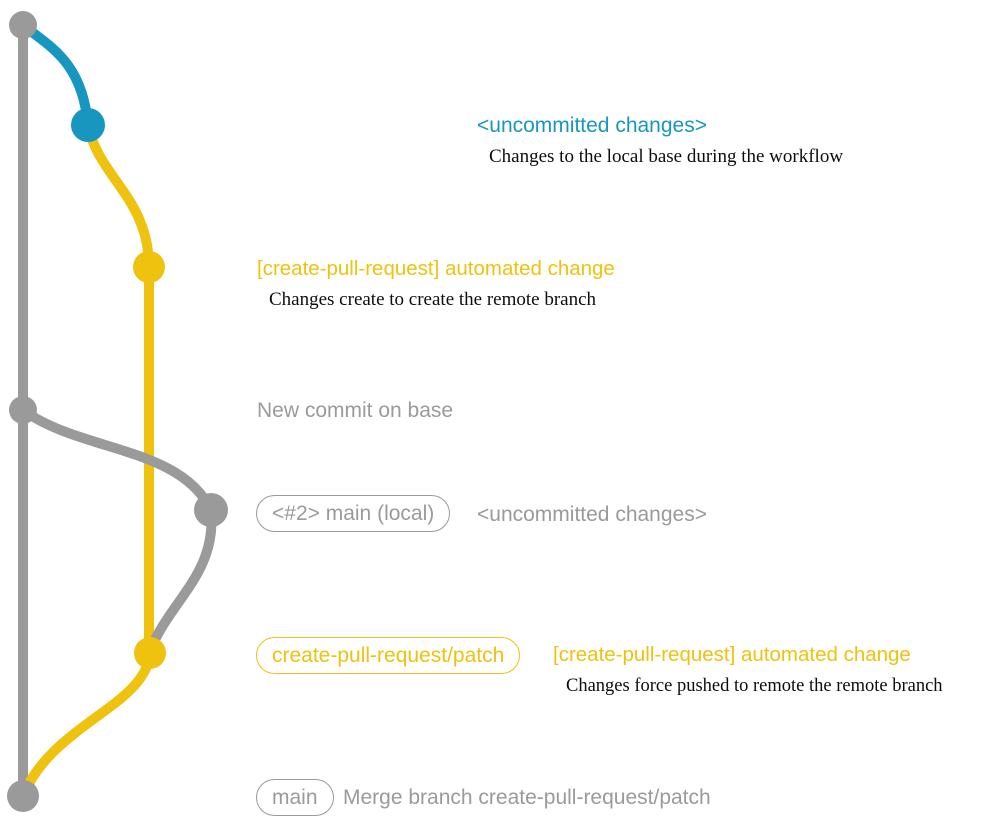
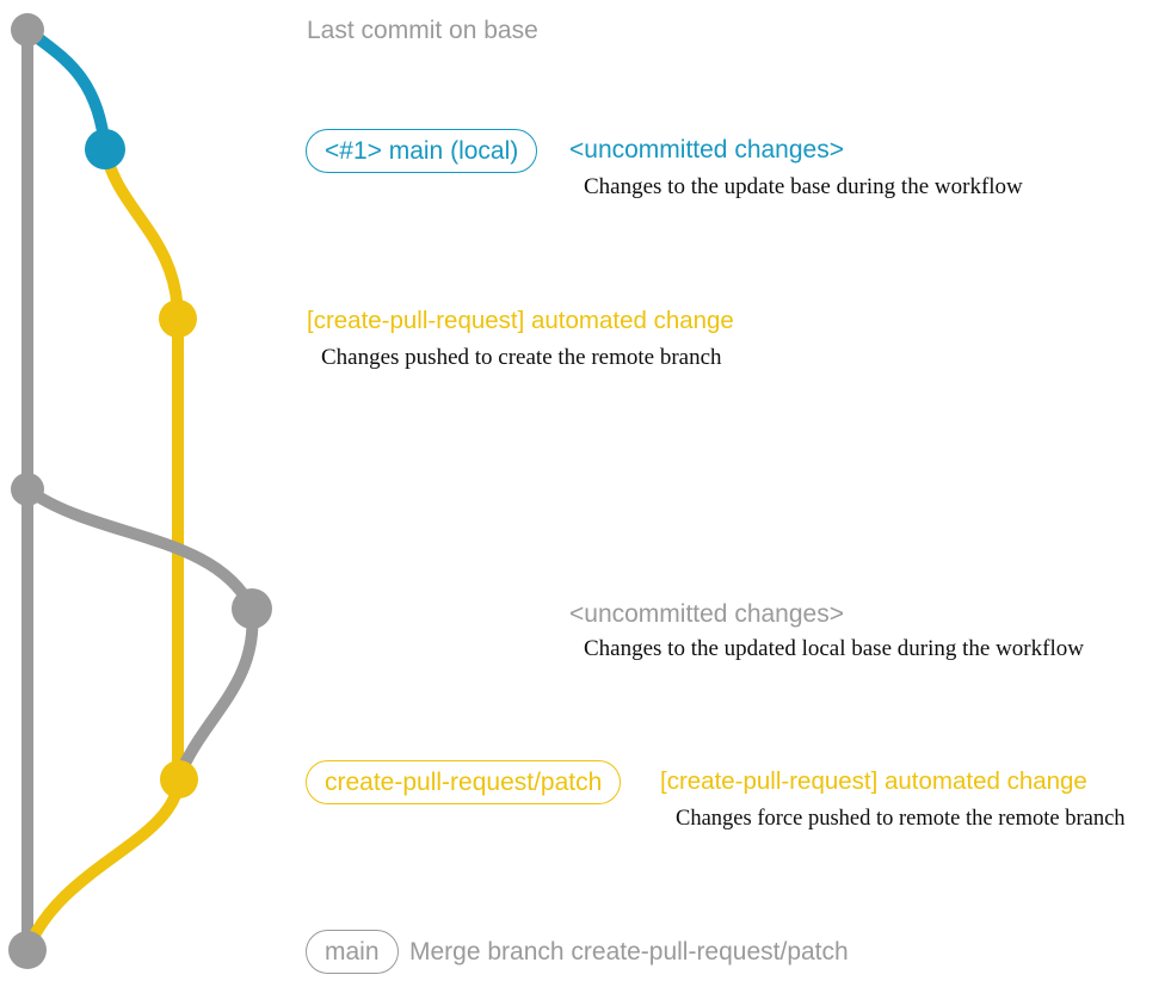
+ Last commit on base
+ <#1> main (local)
  <uncommitted changes>
- Changes to the local base during the workflow
+ Changes to the update base during the workflow
  [create-pull-request] automated change
- Changes create to create the remote branch
+ Changes pushed to create the remote branch
- New commit on base
- <#2> main (local)
  <uncommitted changes>
+ Changes to the updated local base during the workflow
  create-pull-request/patch
  [create-pull-request] automated change
  Changes force pushed to remote the remote branch
  main
  Merge branch create-pull-request/patch
